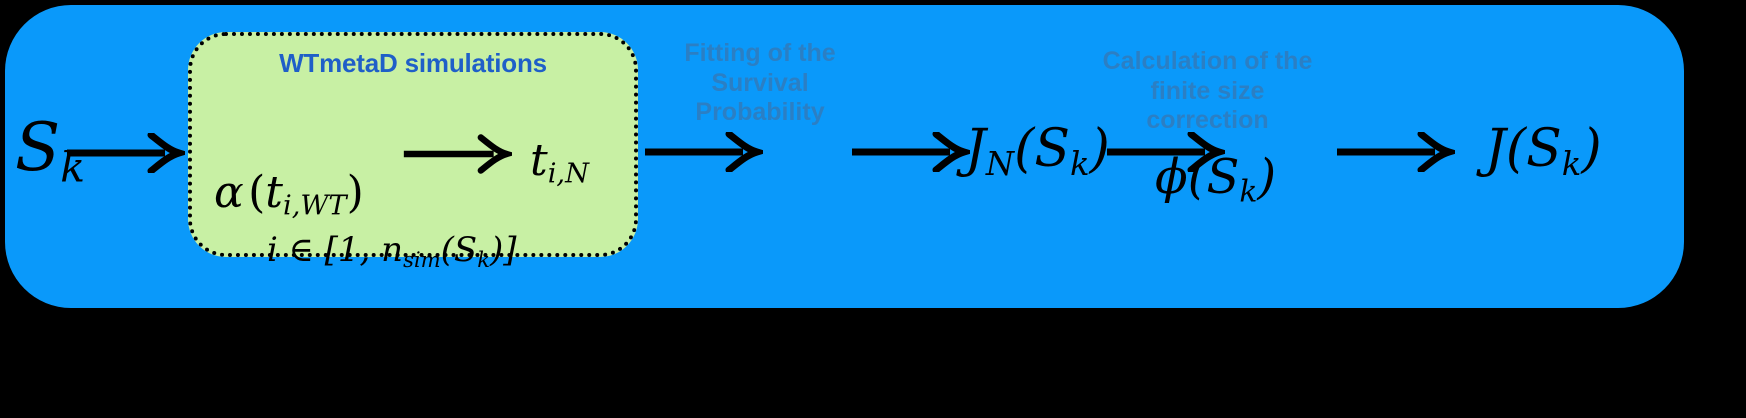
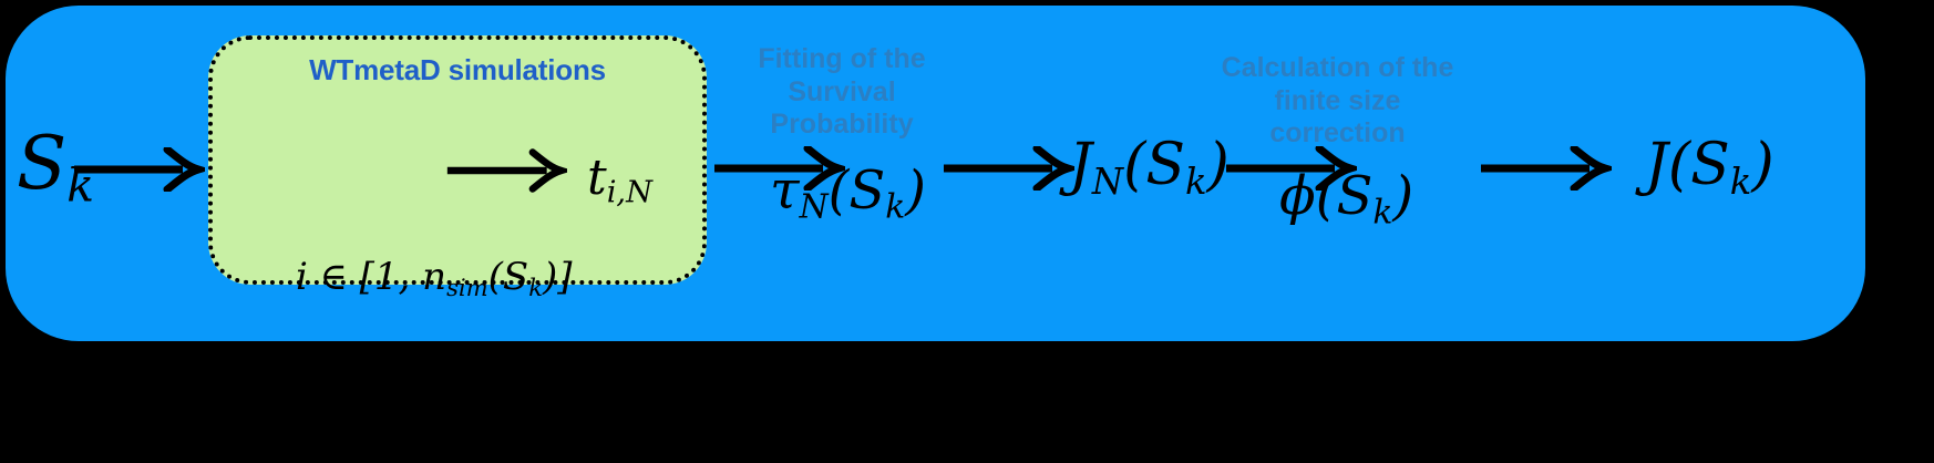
  Sk
  WTmetaD simulations
- α (ti,WT)
  ti,N
  i ∈ [1, nsim(Sk)]
  Fitting of the
  Survival
  Probability
+ τN(Sk)
  JN(Sk)
  Calculation of the
  finite size
  correction
  ϕ(Sk)
  J(Sk)
